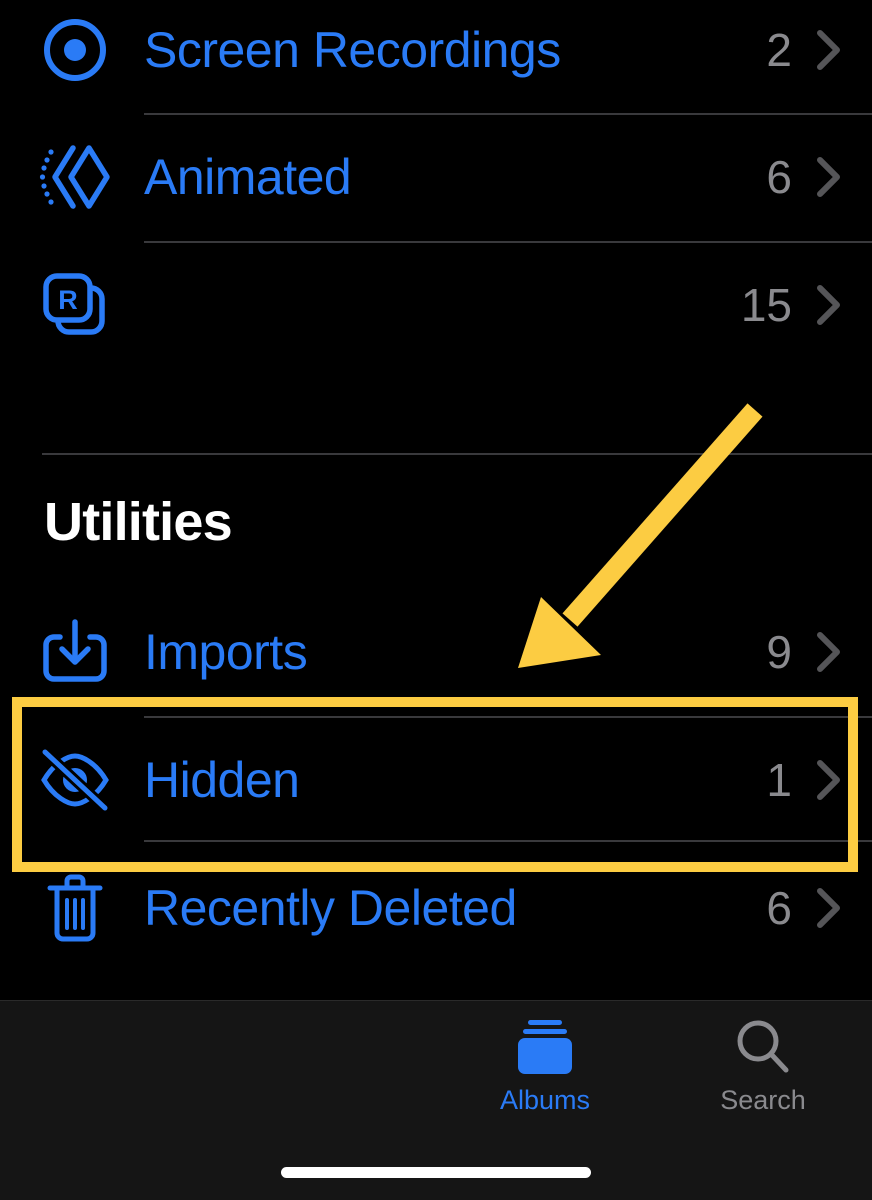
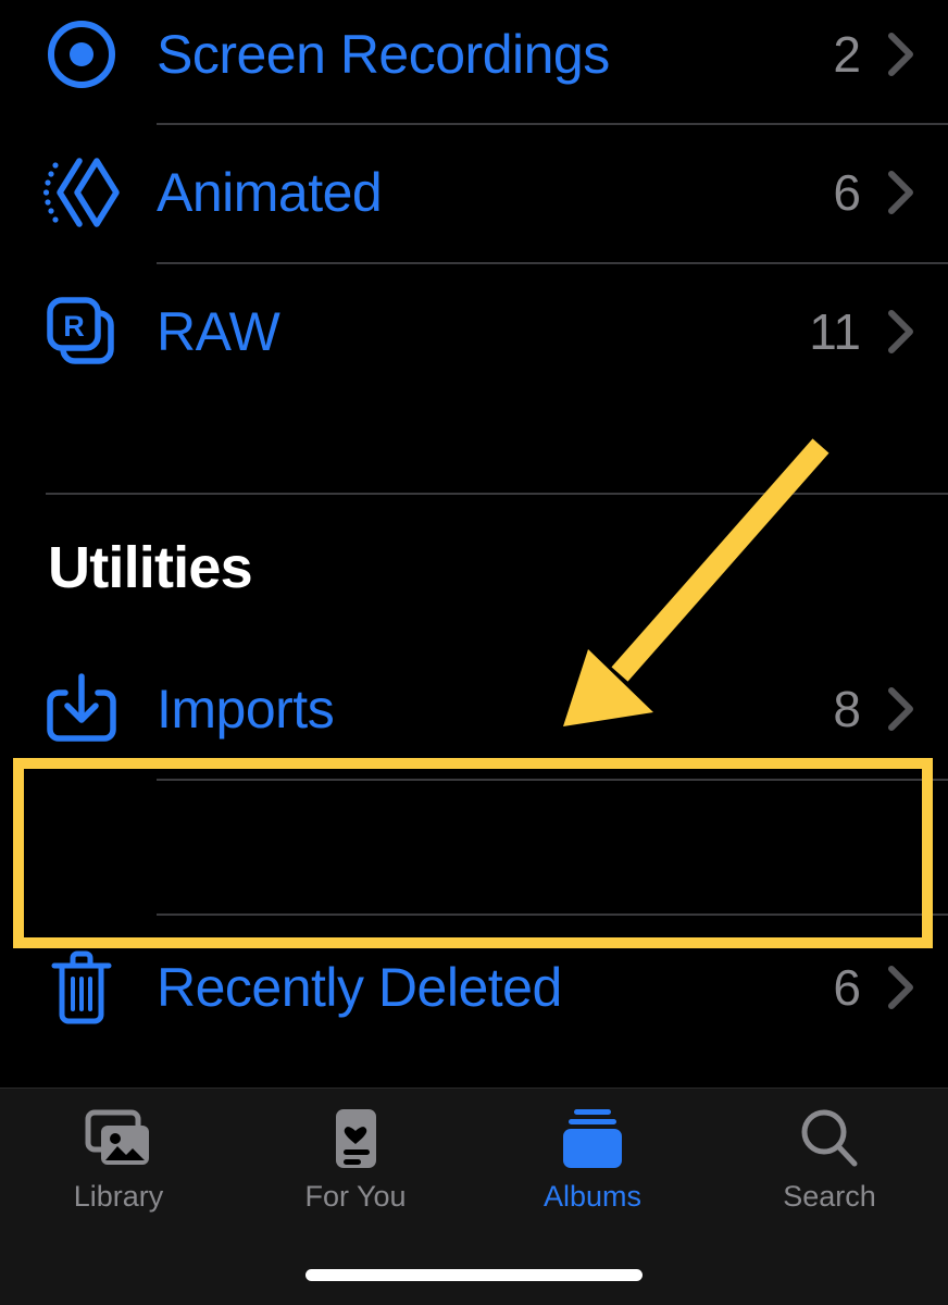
  Screen Recordings
  2
  Animated
  6
  R
+ RAW
- 15
+ 11
  Utilities
  Imports
- 9
+ 8
- Hidden
- 1
  Recently Deleted
  6
+ Library
+ For You
  Albums
  Search
